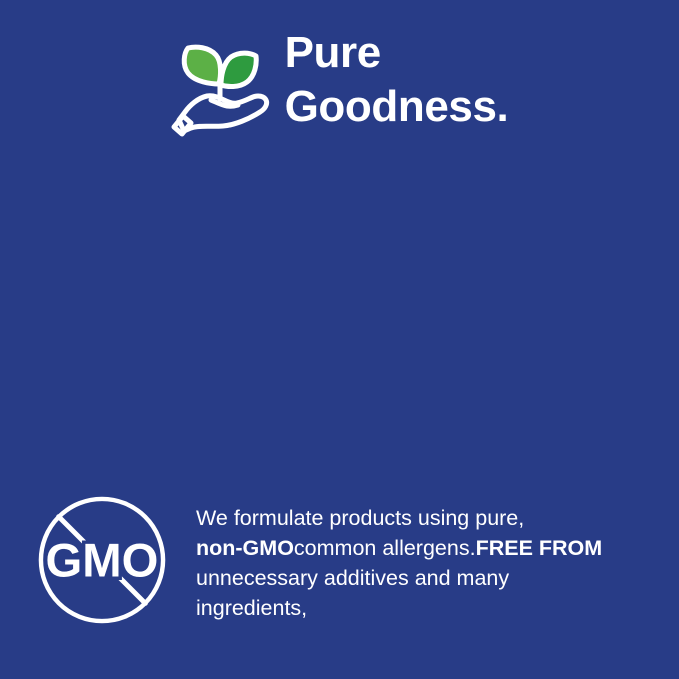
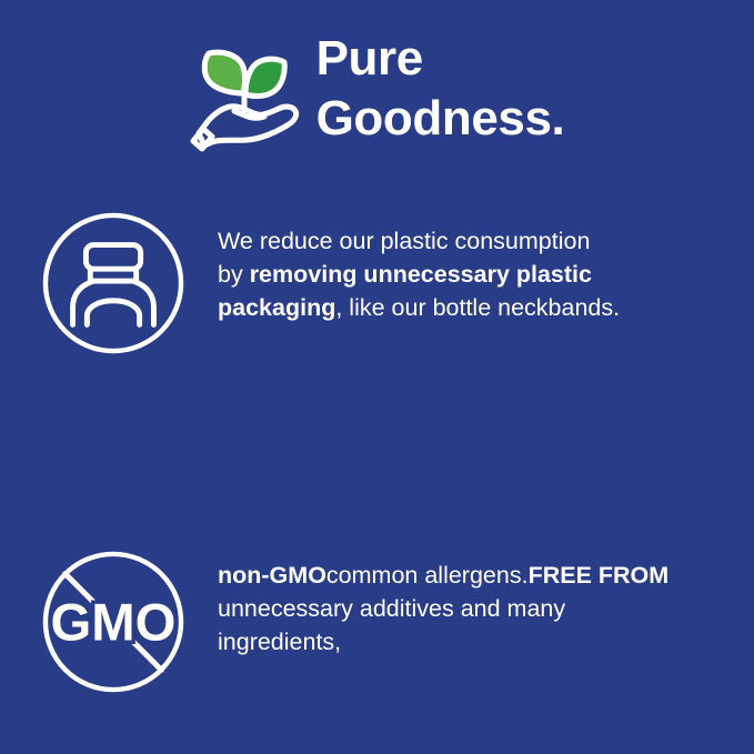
  Pure
  Goodness.
+ We reduce our plastic consumption
+ by removing unnecessary plastic
+ packaging, like our bottle neckbands.
  GMO
- We formulate products using pure,
  non-GMOcommon allergens.FREE FROM
  unnecessary additives and many
  ingredients,
